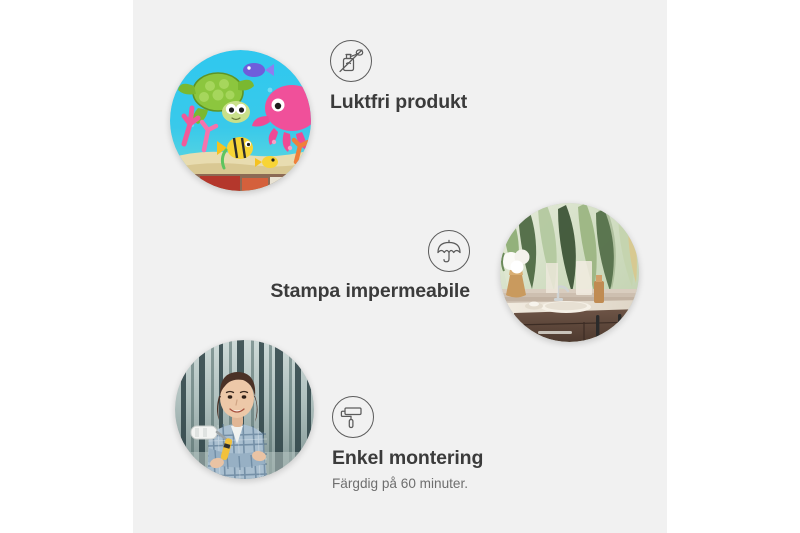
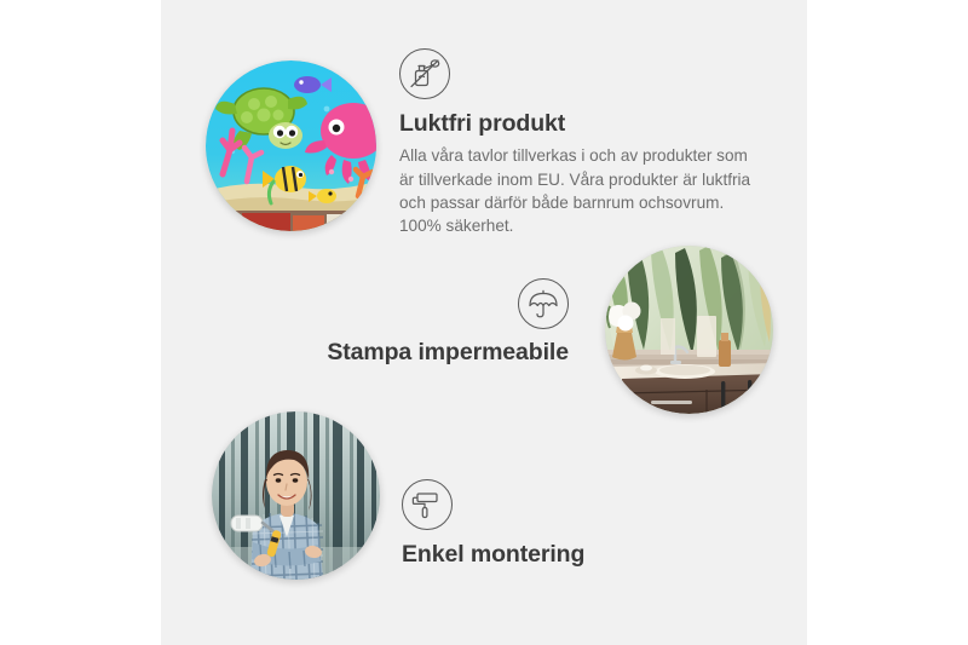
  Luktfri produkt
+ Alla våra tavlor tillverkas i och av produkter som är tillverkade inom EU. Våra produkter är luktfria och passar därför både barnrum ochsovrum. 100% säkerhet.
  Stampa impermeabile
  Enkel montering
- Färgdig på 60 minuter.
